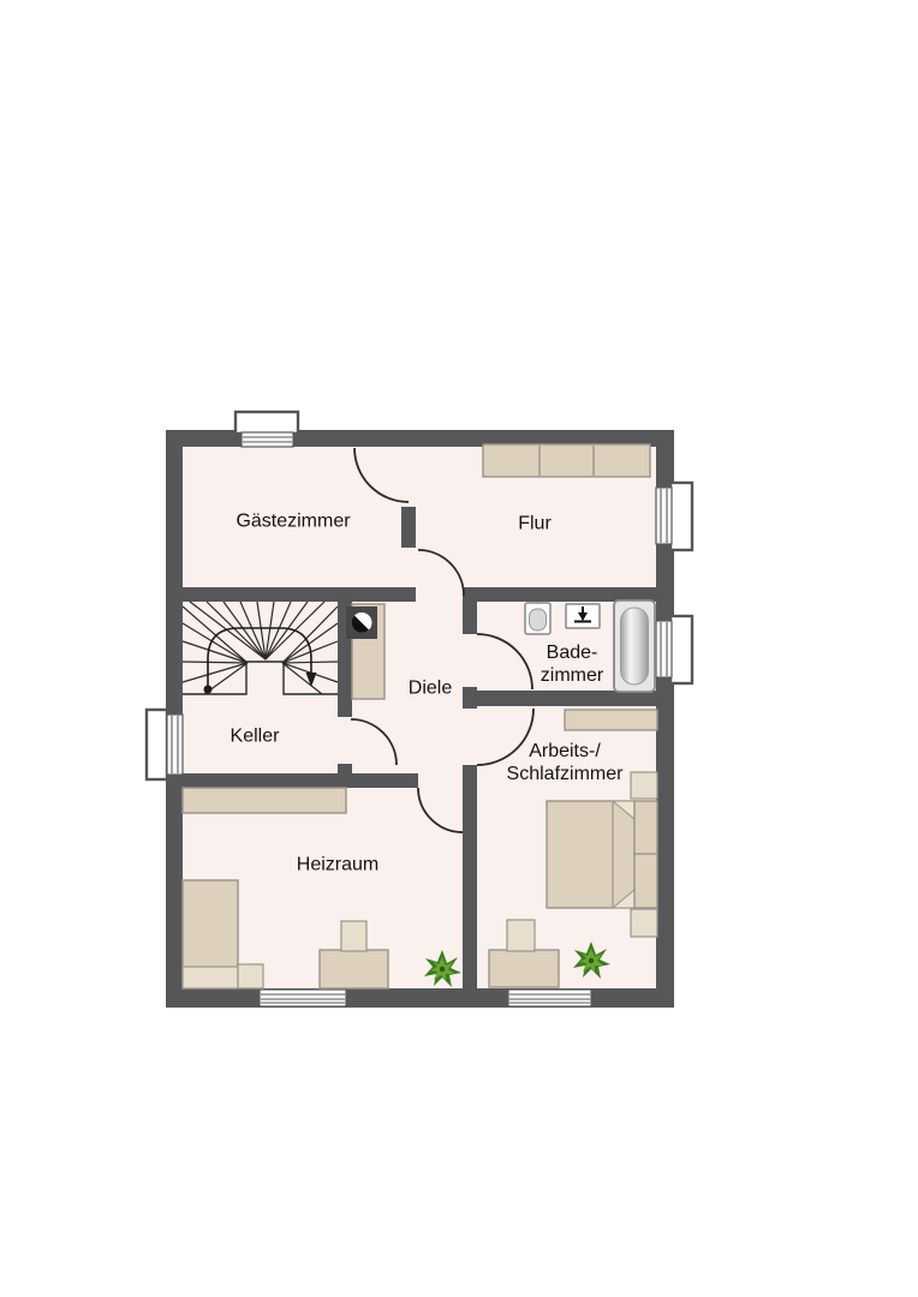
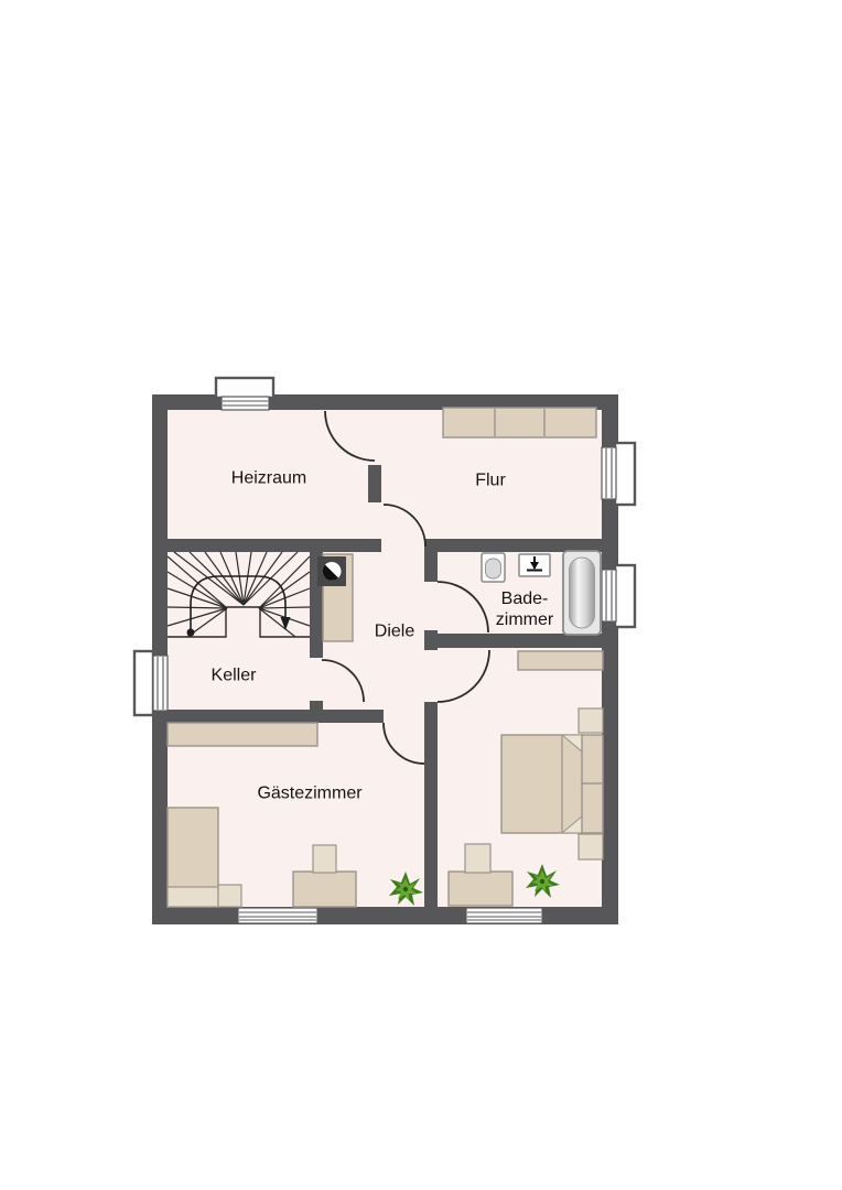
- Gästezimmer
+ Heizraum
  Flur
  Bade-
  zimmer
  Diele
  Keller
- Arbeits-/
- Schlafzimmer
- Heizraum
+ Gästezimmer
